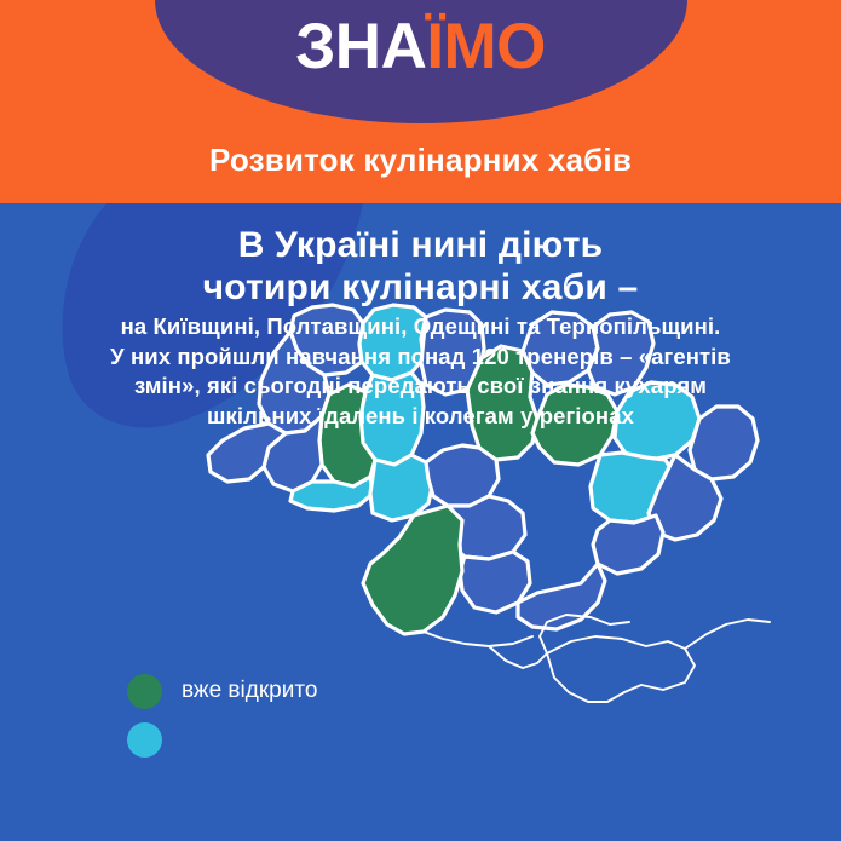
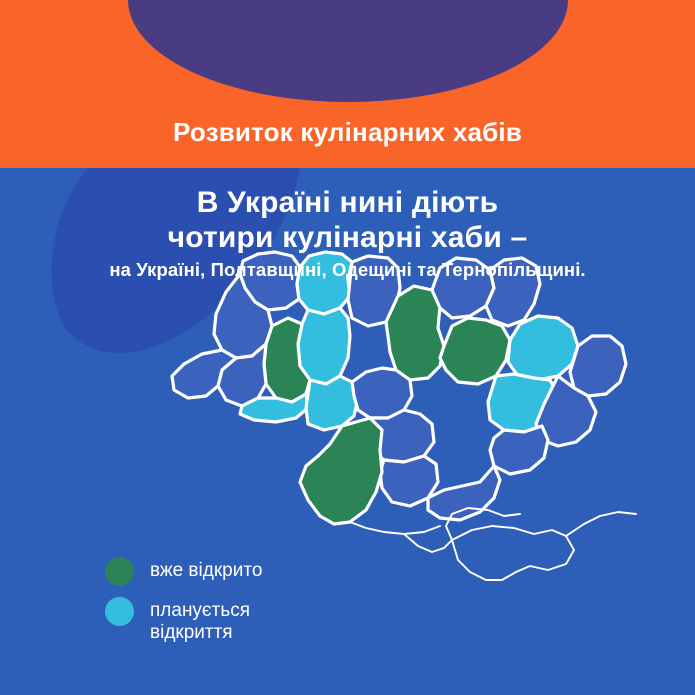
- ЗНАЇМО
  Розвиток кулінарних хабів
  В Україні нині діють
  чотири кулінарні хаби –
- на Київщині, Полтавщині, Одещині та Тернопільщині.
+ на Україні, Полтавщині, Одещині та Тернопільщині.
- У них пройшли навчання понад 120 тренерів – «агентів
- змін», які сьогодні передають свої знання кухарям
- шкільних їдалень і колегам у регіонах
  вже відкрито
+ планується
+ відкриття
